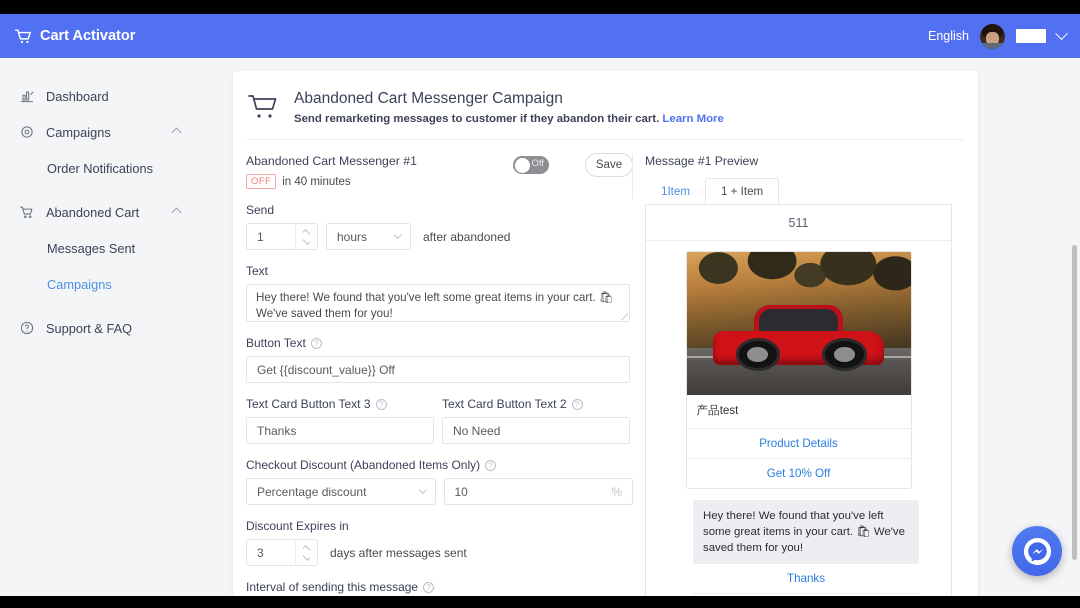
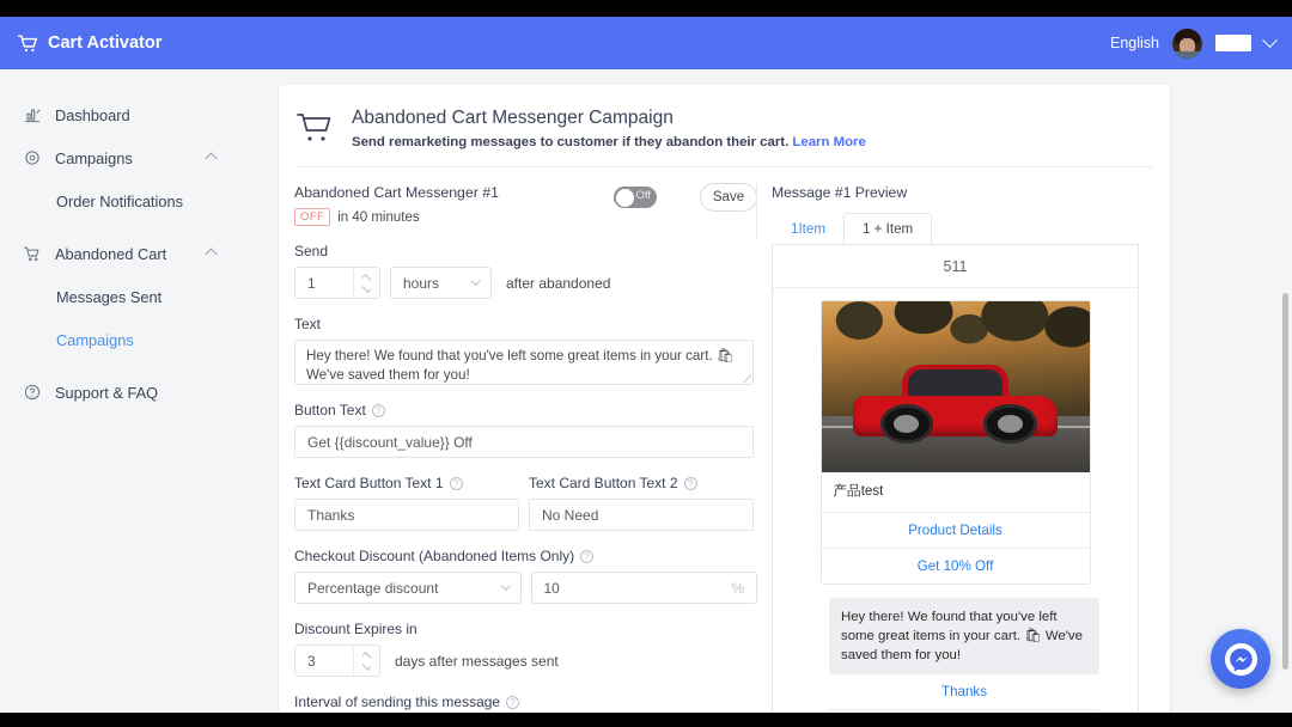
  Cart Activator
  English
  Dashboard
  Campaigns
  Order Notifications
  Abandoned Cart
  Messages Sent
  Campaigns
  Support & FAQ
  Abandoned Cart Messenger Campaign
  Send remarketing messages to customer if they abandon their cart. Learn More
  Abandoned Cart Messenger #1
  OFF
  in 40 minutes
  Off
  Save
  Send
  1
  hours
  after abandoned
  Text
  Hey there! We found that you've left some great items in your cart. 🛍 We've saved them for you!
  Button Text
  ?
  Get {{discount_value}} Off
- Text Card Button Text 3
+ Text Card Button Text 1
  ?
  Thanks
  Text Card Button Text 2
  ?
  No Need
  Checkout Discount (Abandoned Items Only)
  ?
  Percentage discount
  10
  %
  Discount Expires in
  3
  days after messages sent
  Interval of sending this message
  ?
  Message #1 Preview
  1Item
  1 + Item
  511
  产品test
  Product Details
  Get 10% Off
  Hey there! We found that you've left some great items in your cart. 🛍 We've saved them for you!
  Thanks
